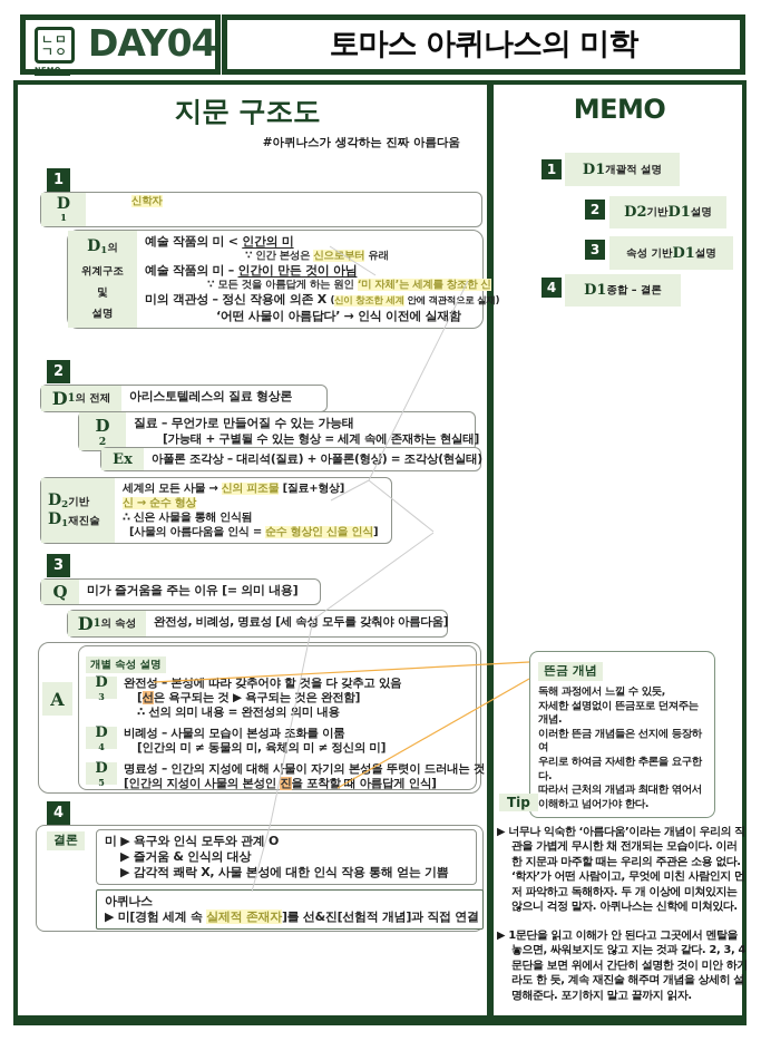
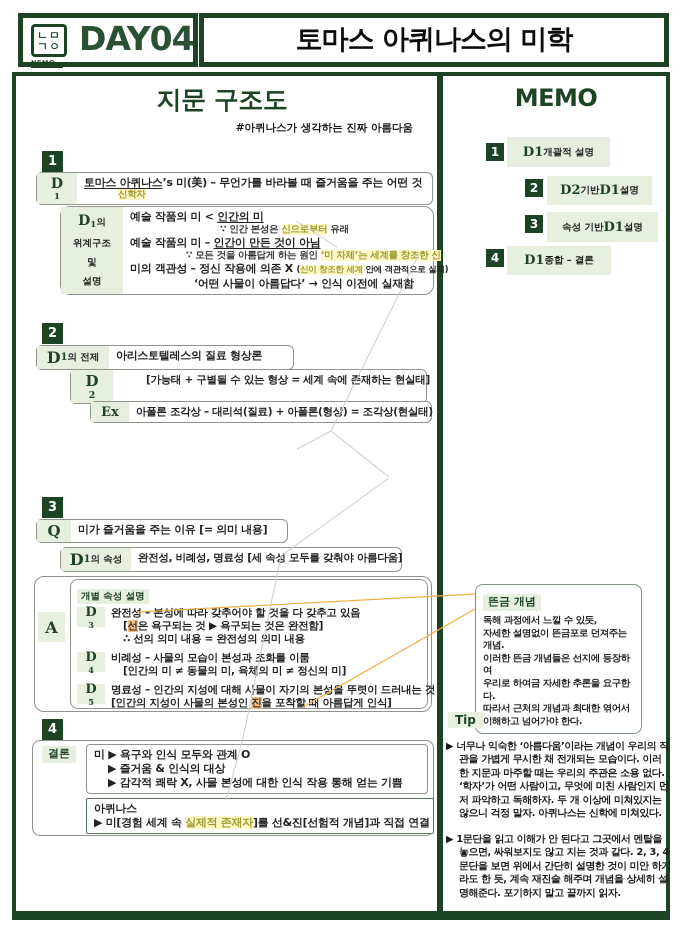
  ㄴㅁ
  ㄱㅇ
  NEMO
  DAY04
  토마스 아퀴나스의 미학
  지문 구조도
  #아퀴나스가 생각하는 진짜 아름다움
  1
  D
  1
+ 토마스 아퀴나스’s 미(美) – 무언가를 바라볼 때 즐거움을 주는 어떤 것
  신학자
  D1의
  위계구조
  및
  설명
  예술 작품의 미 < 인간의 미
  ∵ 인간 본성은 신으로부터 유래
  예술 작품의 미 – 인간이 만든 것이 아님
  ∵ 모든 것을 아름답게 하는 원인 ‘미 자체’는 세계를 창조한 신
  미의 객관성 – 정신 작용에 의존 X (신이 창조한 세계 안에 객관적으로 실재)
  ‘어떤 사물이 아름답다’ → 인식 이전에 실재함
  2
  D
  1
  의 전제
  아리스토텔레스의 질료 형상론
  D
  2
- 질료 – 무언가로 만들어질 수 있는 가능태
  [가능태 + 구별될 수 있는 형상 = 세계 속에 존재하는 현실태]
  Ex
  아폴론 조각상 – 대리석(질료) + 아폴론(형상) = 조각상(현실태)
- D2기반
- D1재진술
- 세계의 모든 사물 → 신의 피조물 [질료+형상]
- 신 → 순수 형상
- ∴ 신은 사물을 통해 인식됨
- [사물의 아름다움을 인식 = 순수 형상인 신을 인식]
  3
  Q
  미가 즐거움을 주는 이유 [= 의미 내용]
  D
  1
  의 속성
  완전성, 비례성, 명료성 [세 속 모두를 갖춰야 아름다움]
  A
  개별 속성 설명
  D
  3
  완전성 – 본성에 따라 갖추어야 할 것을 다 갖추고 있음
  [선은 욕구되는 것 ▶ 욕구되는 것은 완전함]
  ∴ 선의 의미 내용 = 완전성의 의미 내용
  D
  4
  비례성 – 사물의 모습이 본성과 조화를 이룸
  [인간의 미 ≠ 동물의 미, 육체의 미 ≠ 정신의 미]
  D
  5
  명료성 – 인간의 지성에 대해 사물이 자기의 본성을 뚜렷이 드러내는 것
  [인간의 지성이 사물의 본성인 진을 포착할 때 아름답게 인식]
  4
  결론
  미 ▶ 욕구와 인식 모두와 관계 O
  ▶ 즐거움 & 인식의 대상
  ▶ 감각적 쾌락 X, 사물 본성에 대한 인식 작용 통해 얻는 기쁨
  아퀴나스
  ▶ 미[경험 세계 속 실제적 존재자]를 선&진[선험적 개념]과 직접 연결
  MEMO
  1
  D
  1
  개괄적 설명
  2
  D
  2
  기반
  D
  1
  설명
  3
  속성 기반
  D
  1
  설명
  4
  D
  1
  종합 – 결론
  뜬금 개념
  독해 과정에서 느낄 수 있듯,
  자세한 설명없이 뜬금포로 던져주는 개념.
  이러한 뜬금 개념들은 선지에 등장하여
  우리로 하여금 자세한 추론을 요구한다.
  따라서 근처의 개념과 최대한 엮어서
  이해하고 넘어가야 한다.
  Tip
  ▶ 너무나 익숙한 ‘아름다움’이라는 개념이 우리의 직관을 가볍게 무시한 채 전개되는 모습이다. 이러한 지문과 마주할 때는 우리의 주관은 소용 없다. ‘학자’가 어떤 사람이고, 무엇에 미친 사람인지 먼저 파악하고 독해하자. 두 개 이상에 미쳐있지는 않으니 걱정 말자. 아퀴나스는 신학에 미쳐있다.
  ▶ 1문단을 읽고 이해가 안 된다고 그곳에서 멘탈을 놓으면, 싸워보지도 않고 지는 것과 같다. 2, 3, 4 문단을 보면 위에서 간단히 설명한 것이 미안 하기라도 한 듯, 계속 재진술 해주며 개념을 상세히 설명해준다. 포기하지 말고 끝까지 읽자.
